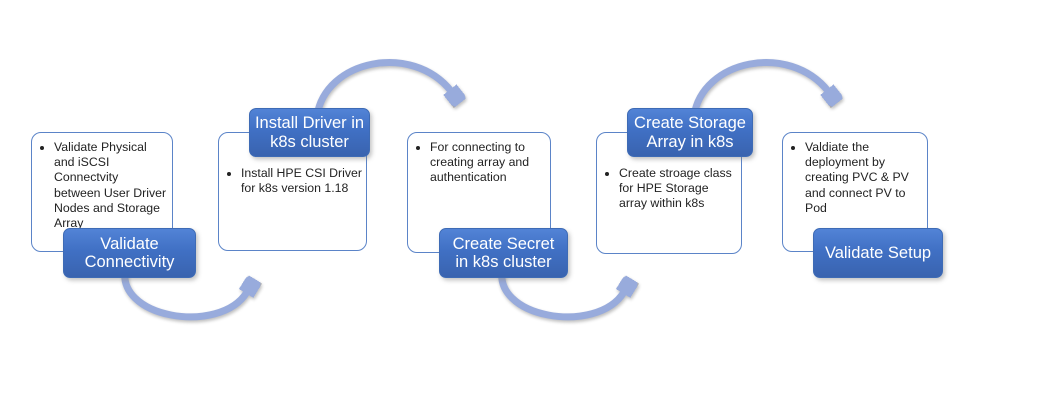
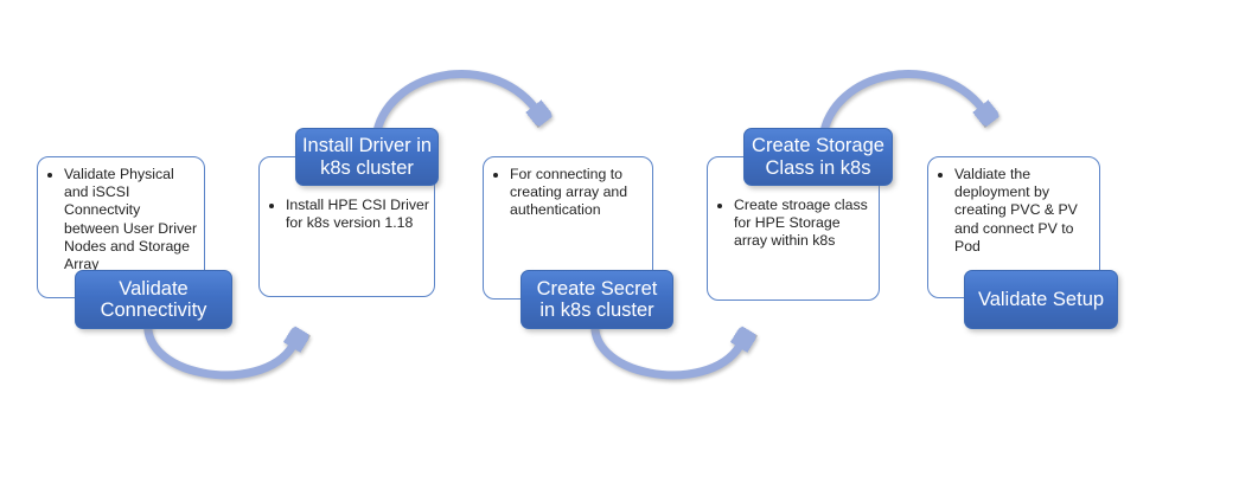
  Validate Physical and iSCSI Connectvity between User Driver Nodes and Storage Array
  Validate Connectivity
  Install HPE CSI Driver for k8s version 1.18
  Install Driver in k8s cluster
  For connecting to creating array and authentication
  Create Secret in k8s cluster
  Create stroage class for HPE Storage array within k8s
- Create Storage Array in k8s
+ Create Storage Class in k8s
  Valdiate the deployment by creating PVC & PV and connect PV to Pod
  Validate Setup
